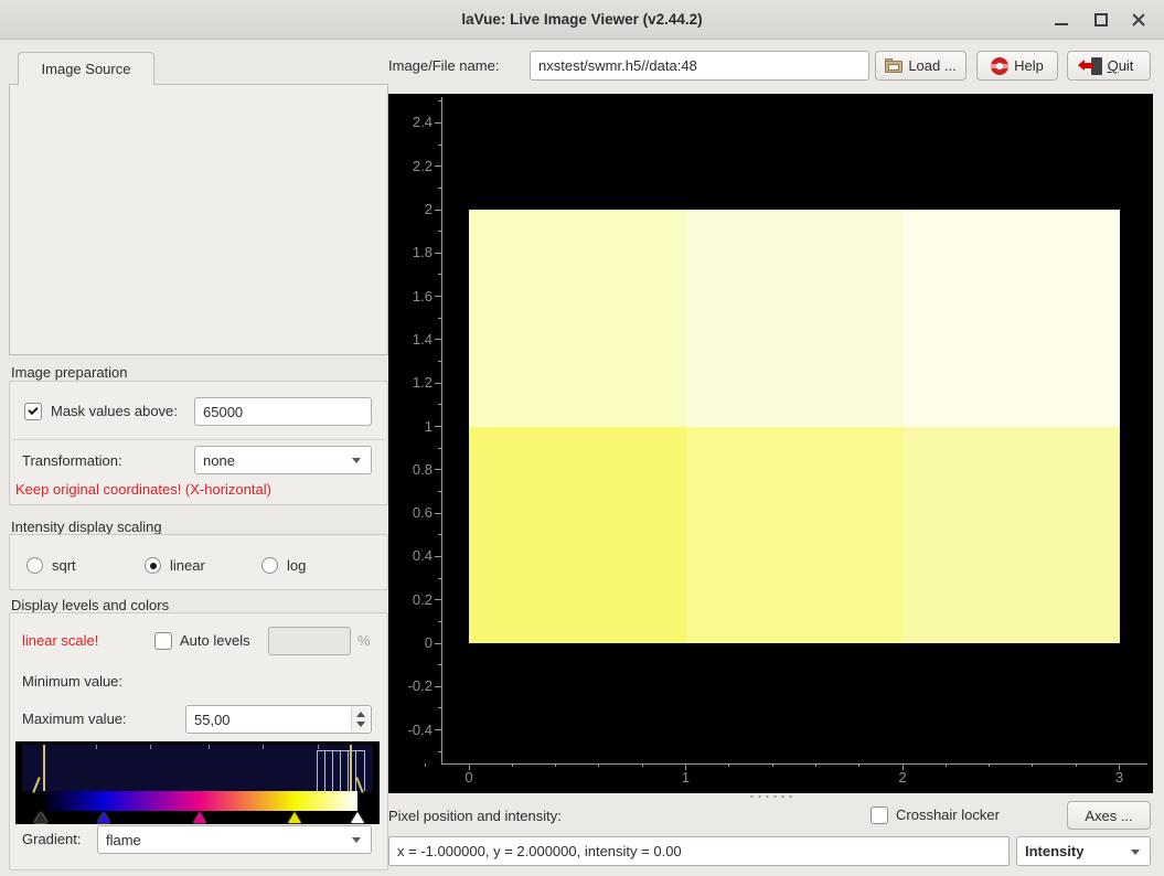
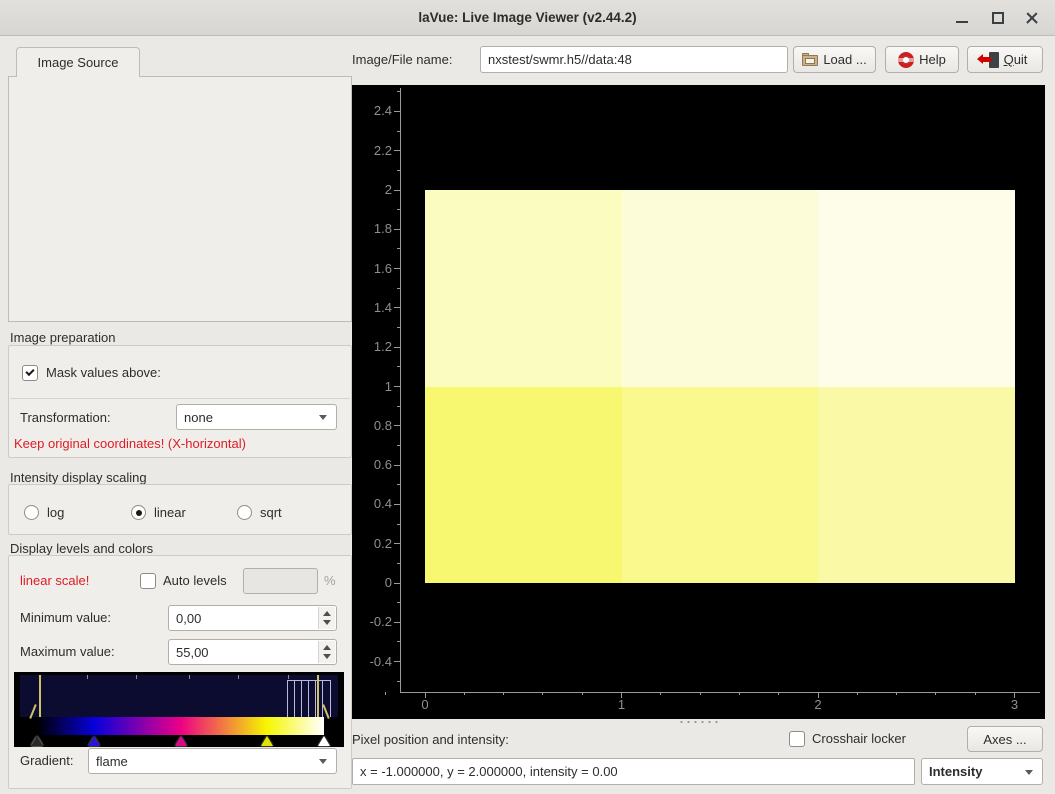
  laVue: Live Image Viewer (v2.44.2)
  Image Source
  Image preparation
  Mask values above:
- 65000
  Transformation:
  none
  Keep original coordinates! (X-horizontal)
  Intensity display scaling
- sqrt
+ log
  linear
- log
+ sqrt
  Display levels and colors
  linear scale!
  Auto levels
  %
  Minimum value:
+ 0,00
  Maximum value:
  55,00
  Gradient:
  flame
  Image/File name:
  nxstest/swmr.h5//data:48
  Load ...
  Help
  Quit
  2.4
  2.2
  2
  1.8
  1.6
  1.4
  1.2
  1
  0.8
  0.6
  0.4
  0.2
  0
  -0.2
  -0.4
  0
  1
  2
  3
  Pixel position and intensity:
  Crosshair locker
  Axes ...
  x = -1.000000, y = 2.000000, intensity = 0.00
  Intensity
